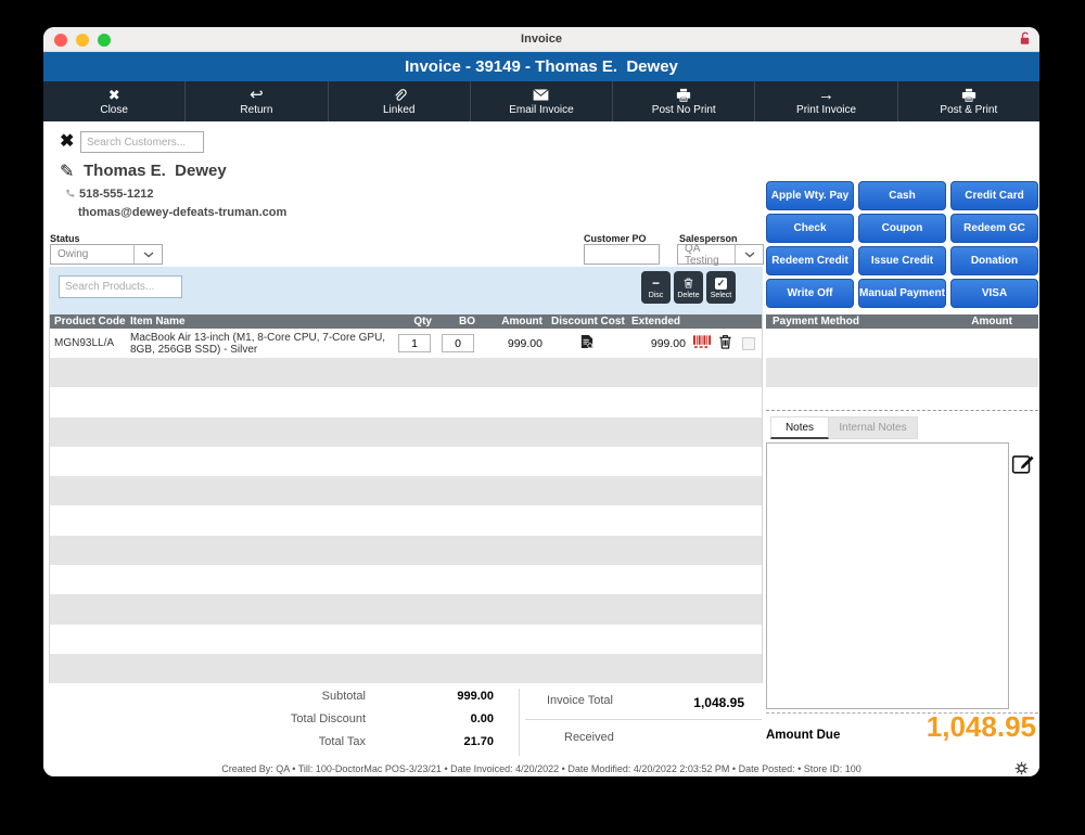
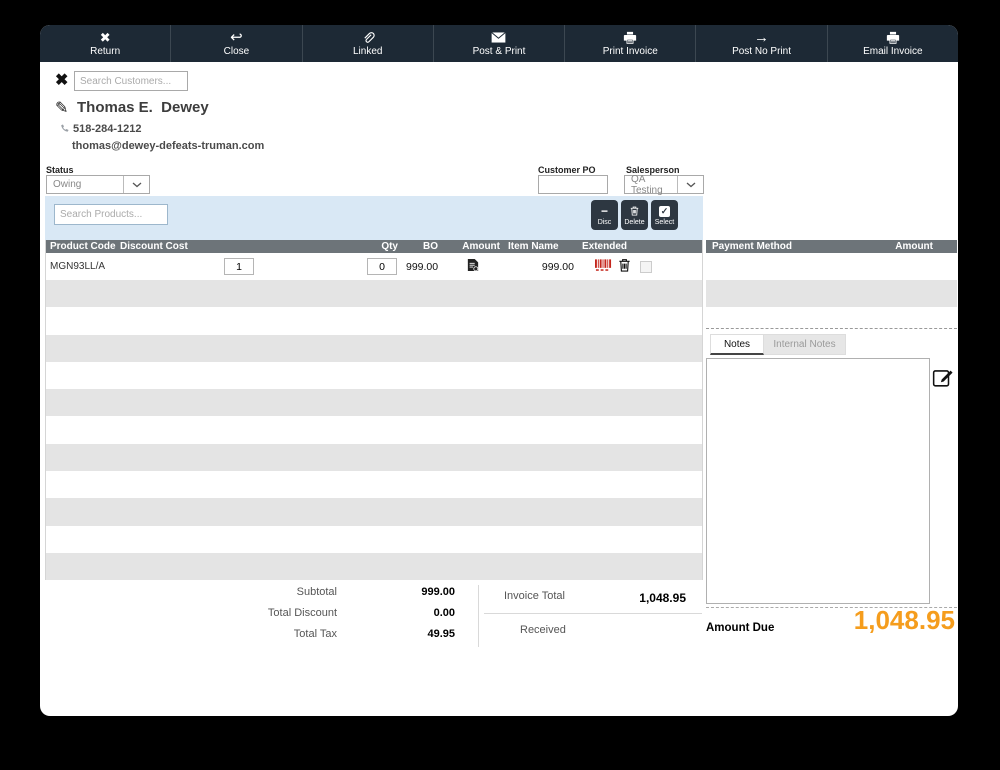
- Invoice
- Invoice - 39149 - Thomas E. Dewey
  ✖
- Close
+ Return
  ↩
- Return
+ Close
  Linked
- Email Invoice
+ Post & Print
- Post No Print
+ Print Invoice
  →
- Print Invoice
+ Post No Print
- Post & Print
+ Email Invoice
  ✖
  Search Customers...
  ✎
  Thomas E. Dewey
- 518-555-1212
+ 518-284-1212
  thomas@dewey-defeats-truman.com
  Status
  Owing
  Customer PO
  Salesperson
  QA Testing
  Search Products...
  −
  ✓
  Product Code
- Item Name
+ Discount Cost
  Qty
  BO
  Amount
- Discount Cost
+ Item Name
  Extended
  MGN93LL/A
- MacBook Air 13-inch (M1, 8-Core CPU, 7-Core GPU, 8GB, 256GB SSD) - Silver
  1
  0
  999.00
  999.00
- Apple Wty. Pay
- Cash
- Credit Card
- Check
- Coupon
- Redeem GC
- Redeem Credit
- Issue Credit
- Donation
- Write Off
- Manual Payment
- VISA
  Payment Method
  Amount
  Notes
  Internal Notes
  Subtotal
  999.00
  Total Discount
  0.00
  Total Tax
- 21.70
+ 49.95
  Invoice Total
  1,048.95
  Received
  Amount Due
  1,048.95
- Created By: QA • Till: 100-DoctorMac POS-3/23/21 • Date Invoiced: 4/20/2022 • Date Modified: 4/20/2022 2:03:52 PM • Date Posted: • Store ID: 100
